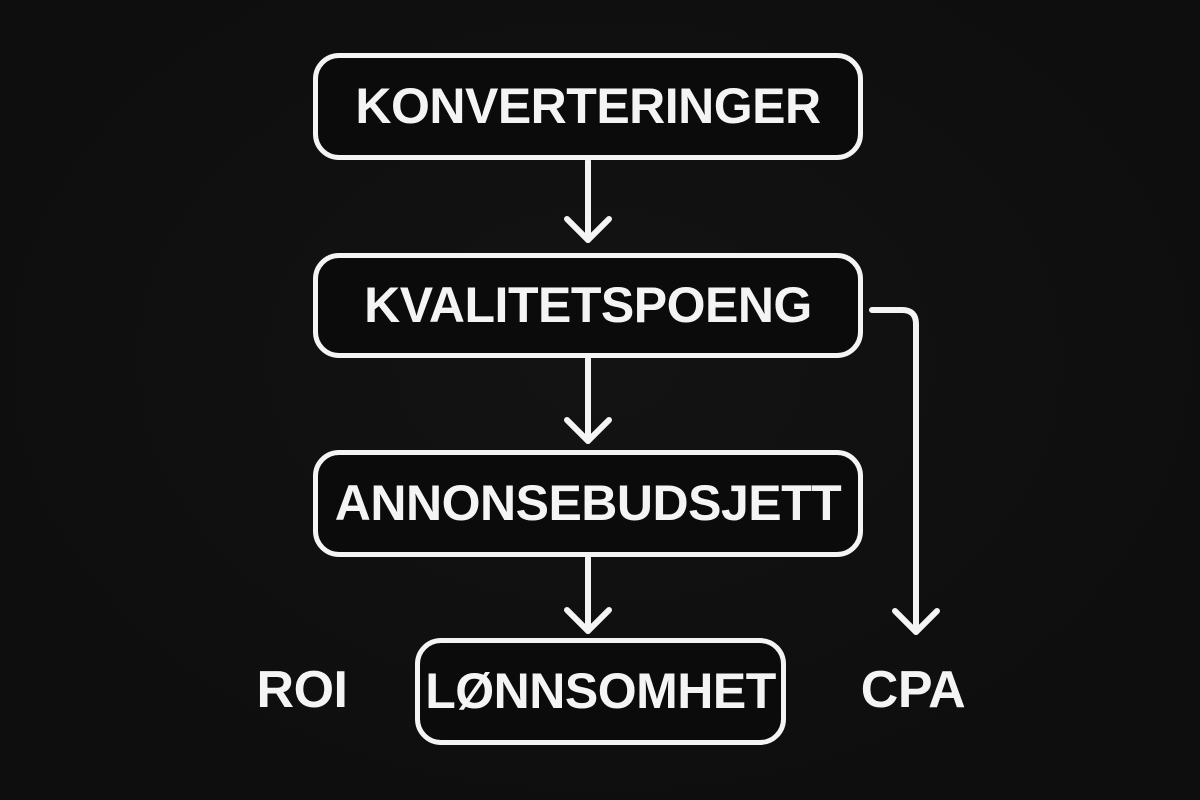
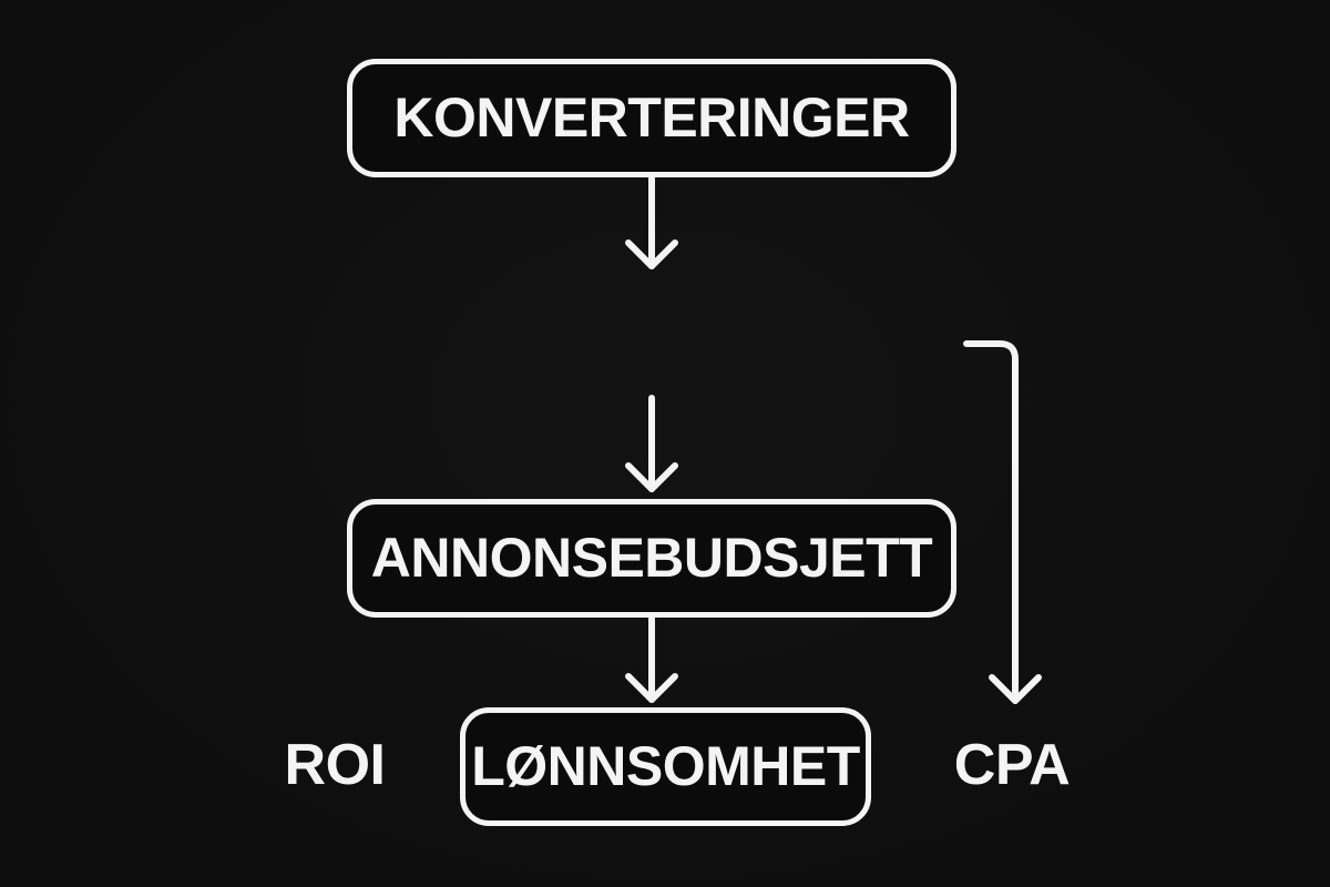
  KONVERTERINGER
- KVALITETSPOENG
  ANNONSEBUDSJETT
  LØNNSOMHET
  ROI
  CPA
